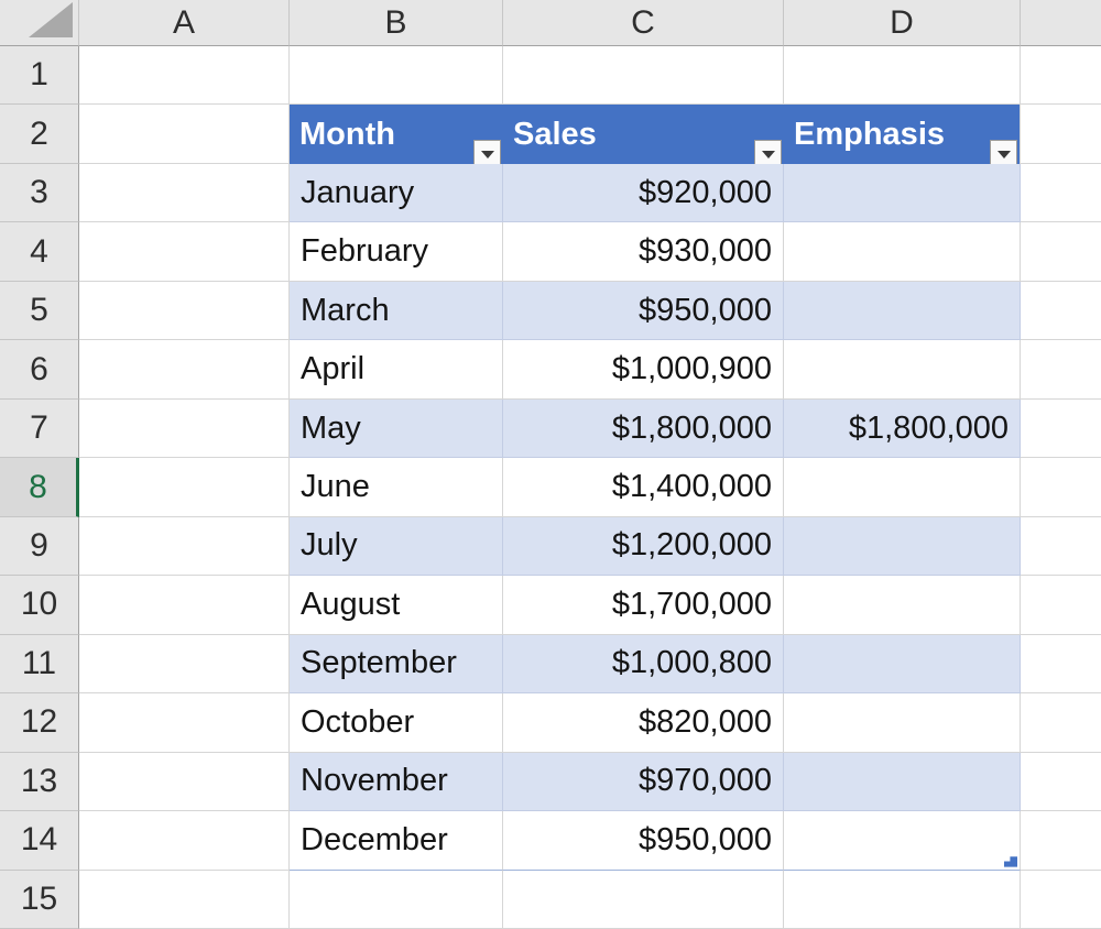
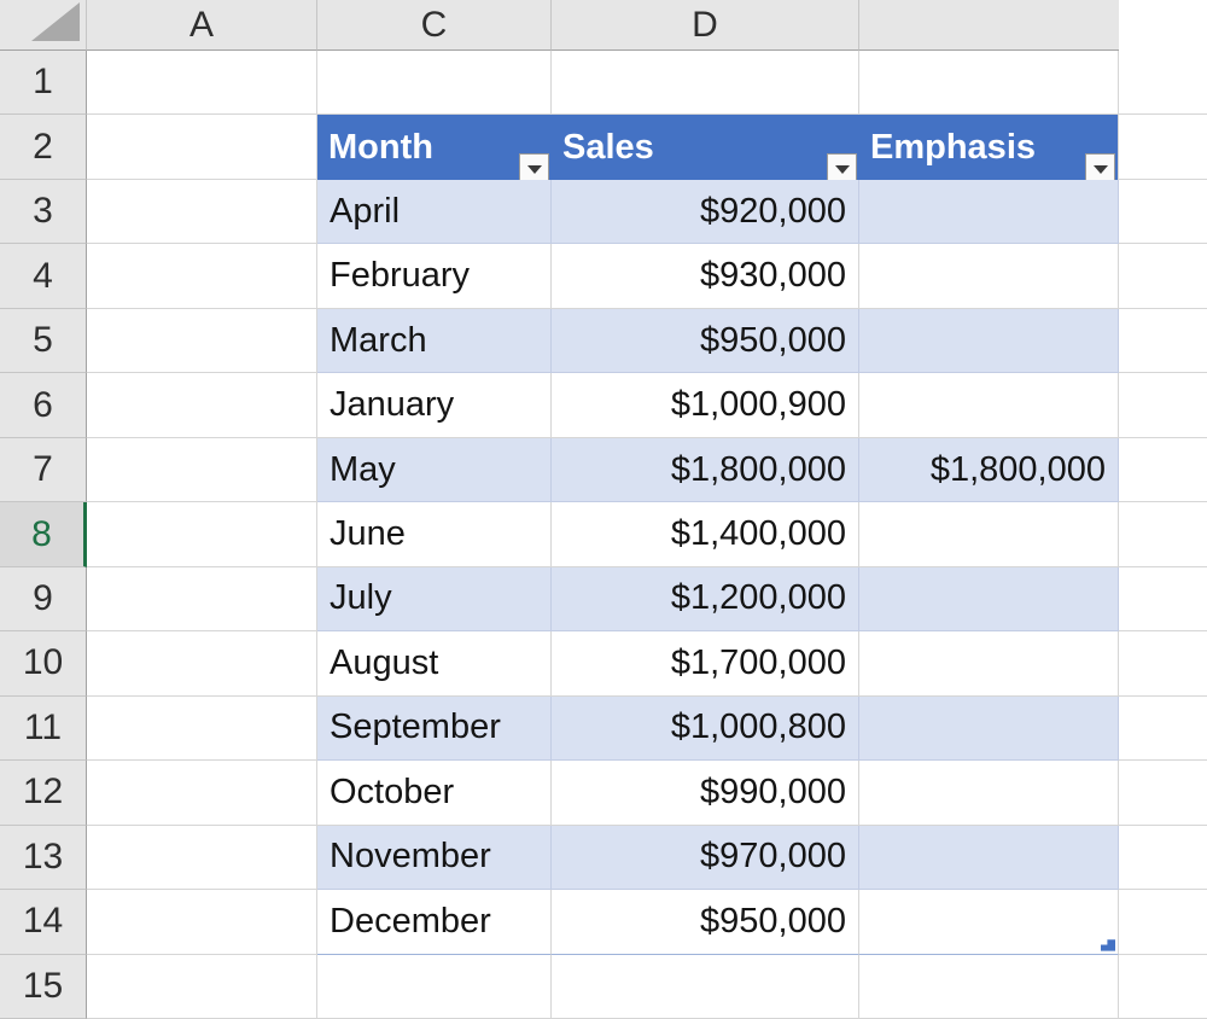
  A
- B
  C
  D
  1
  2
  Month
  Sales
  Emphasis
  3
- January
+ April
  $920,000
  4
  February
  $930,000
  5
  March
  $950,000
  6
- April
+ January
  $1,000,900
  7
  May
  $1,800,000
  $1,800,000
  8
  June
  $1,400,000
  9
  July
  $1,200,000
  10
  August
  $1,700,000
  11
  September
  $1,000,800
  12
  October
- $820,000
+ $990,000
  13
  November
  $970,000
  14
  December
  $950,000
  15
